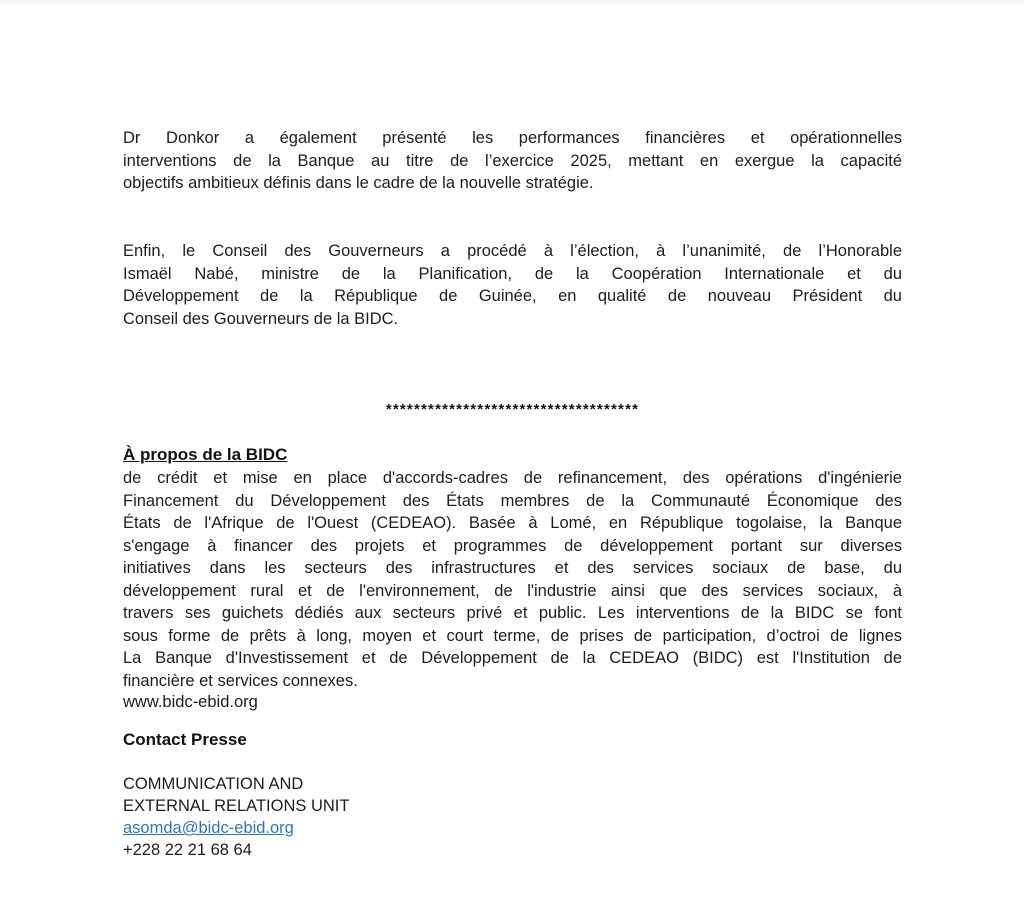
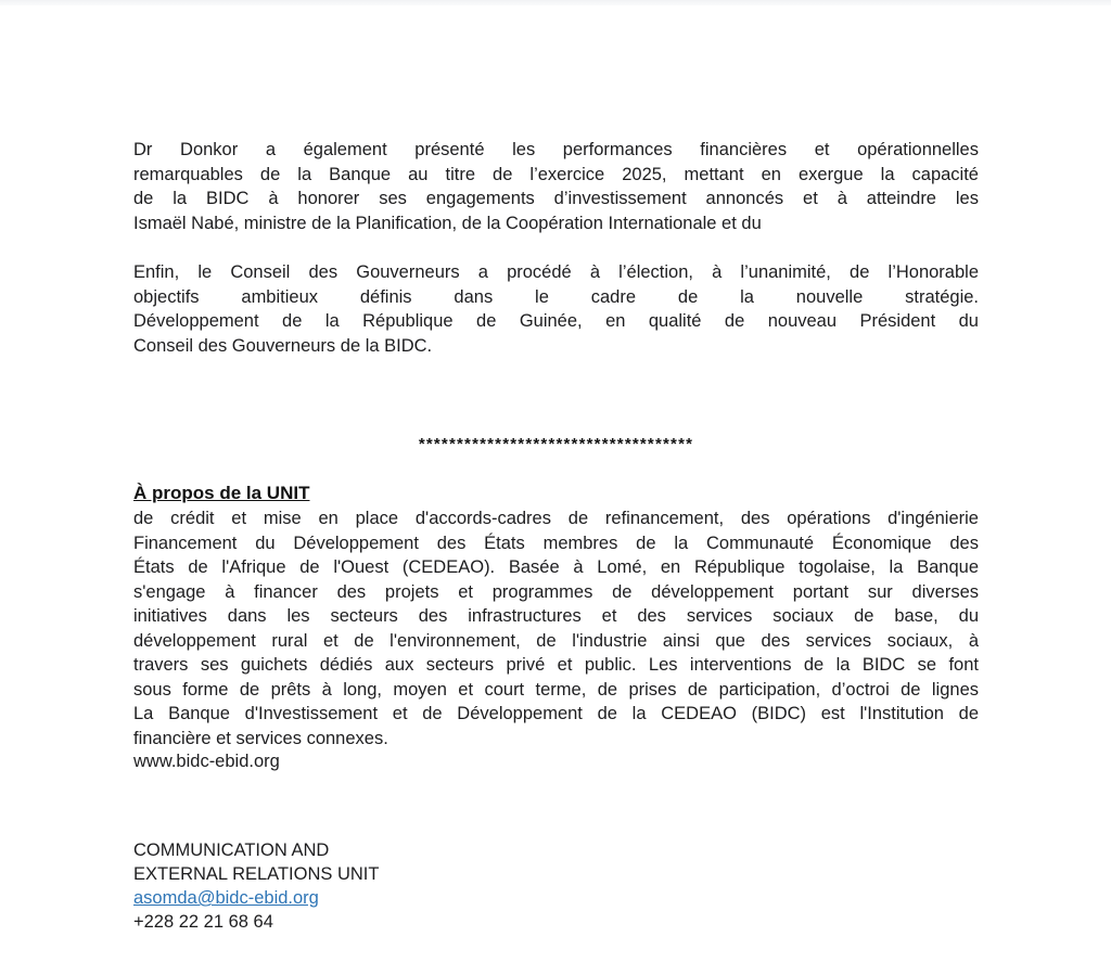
  Dr Donkor a également présenté les performances financières et opérationnelles
- interventions de la Banque au titre de l’exercice 2025, mettant en exergue la capacité
+ remarquables de la Banque au titre de l’exercice 2025, mettant en exergue la capacité
+ de la BIDC à honorer ses engagements d’investissement annoncés et à atteindre les
- objectifs ambitieux définis dans le cadre de la nouvelle stratégie.
+ Ismaël Nabé, ministre de la Planification, de la Coopération Internationale et du
  Enfin, le Conseil des Gouverneurs a procédé à l’élection, à l’unanimité, de l’Honorable
- Ismaël Nabé, ministre de la Planification, de la Coopération Internationale et du
+ objectifs ambitieux définis dans le cadre de la nouvelle stratégie.
  Développement de la République de Guinée, en qualité de nouveau Président du
  Conseil des Gouverneurs de la BIDC.
  ************************************
- À propos de la BIDC
+ À propos de la UNIT
  de crédit et mise en place d'accords-cadres de refinancement, des opérations d'ingénierie
  Financement du Développement des États membres de la Communauté Économique des
  États de l'Afrique de l'Ouest (CEDEAO). Basée à Lomé, en République togolaise, la Banque
  s'engage à financer des projets et programmes de développement portant sur diverses
  initiatives dans les secteurs des infrastructures et des services sociaux de base, du
  développement rural et de l'environnement, de l'industrie ainsi que des services sociaux, à
  travers ses guichets dédiés aux secteurs privé et public. Les interventions de la BIDC se font
  sous forme de prêts à long, moyen et court terme, de prises de participation, d’octroi de lignes
  La Banque d'Investissement et de Développement de la CEDEAO (BIDC) est l'Institution de
  financière et services connexes.
  www.bidc-ebid.org
- Contact Presse
  COMMUNICATION AND
  EXTERNAL RELATIONS UNIT
  asomda@bidc-ebid.org
  +228 22 21 68 64
